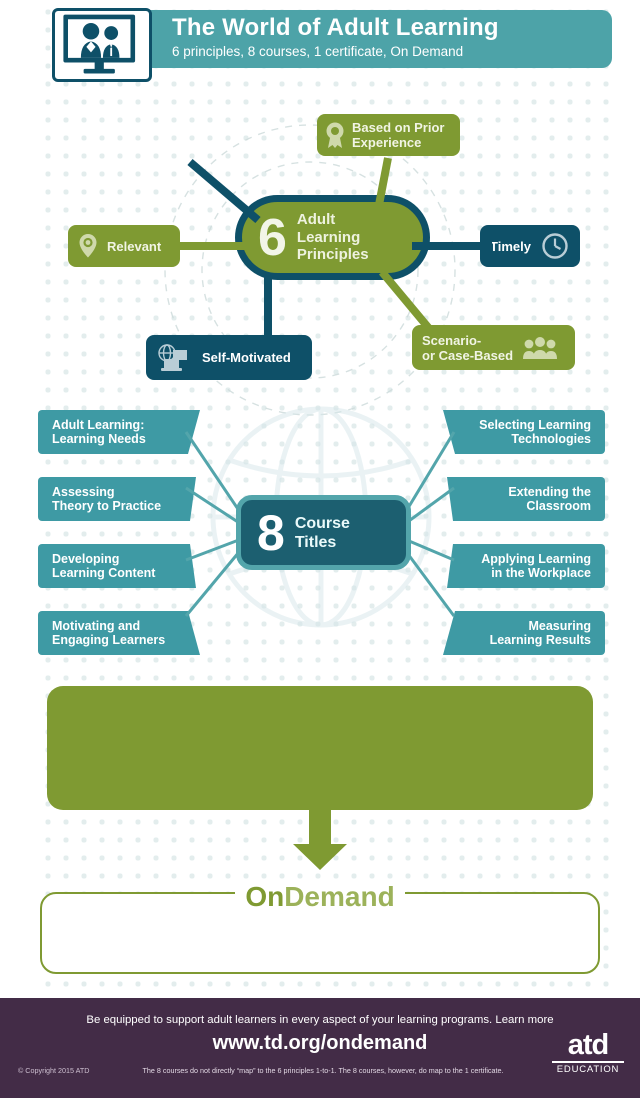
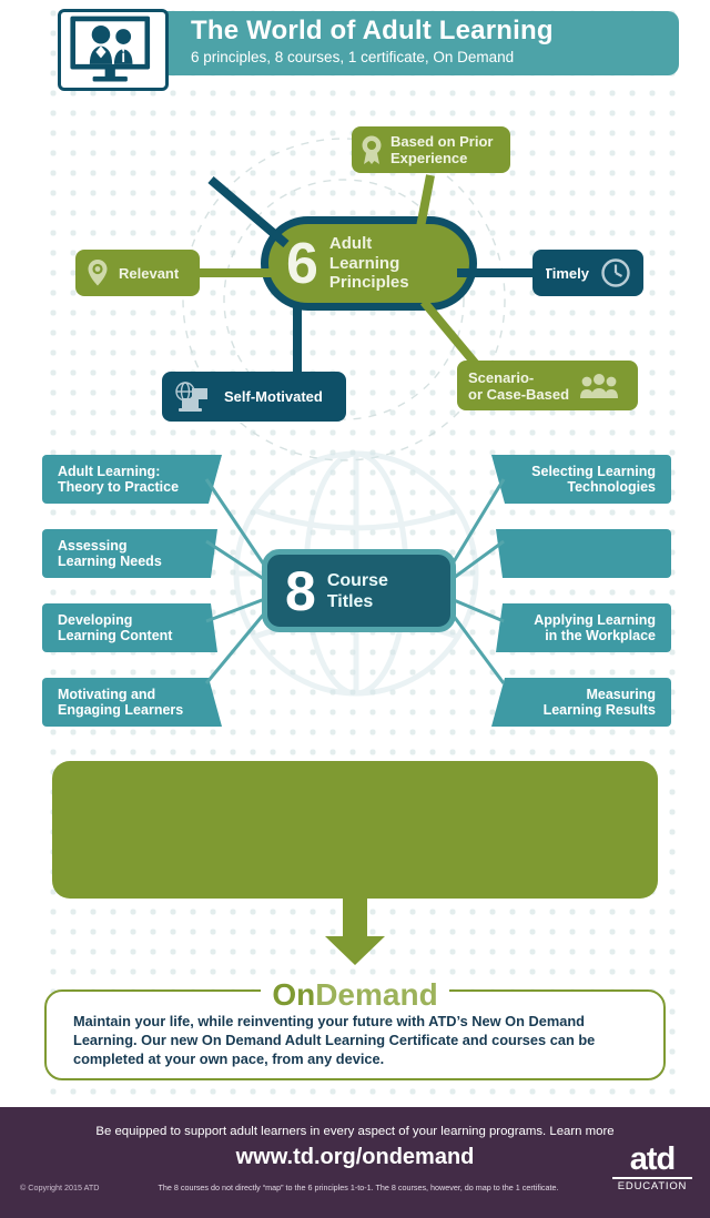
  The World of Adult Learning
  6 principles, 8 courses, 1 certificate, On Demand
  6
  Adult
  Learning
  Principles
  Based on Prior
  Experience
  Relevant
  Timely
  Self-Motivated
  Scenario-
  or Case-Based
  8
  Course
  Titles
  Adult Learning:
- Learning Needs
+ Theory to Practice
  Assessing
- Theory to Practice
+ Learning Needs
  Developing
  Learning Content
  Motivating and
  Engaging Learners
  Selecting Learning
  Technologies
- Extending the
- Classroom
  Applying Learning
  in the Workplace
  Measuring
  Learning Results
  OnDemand
+ Maintain your life, while reinventing your future with ATD’s New On Demand Learning. Our new On Demand Adult Learning Certificate and courses can be completed at your own pace, from any device.
  Be equipped to support adult learners in every aspect of your learning programs. Learn more
  www.td.org/ondemand
  © Copyright 2015 ATD
  The 8 courses do not directly “map” to the 6 principles 1-to-1. The 8 courses, however, do map to the 1 certificate.
  atd
  EDUCATION
